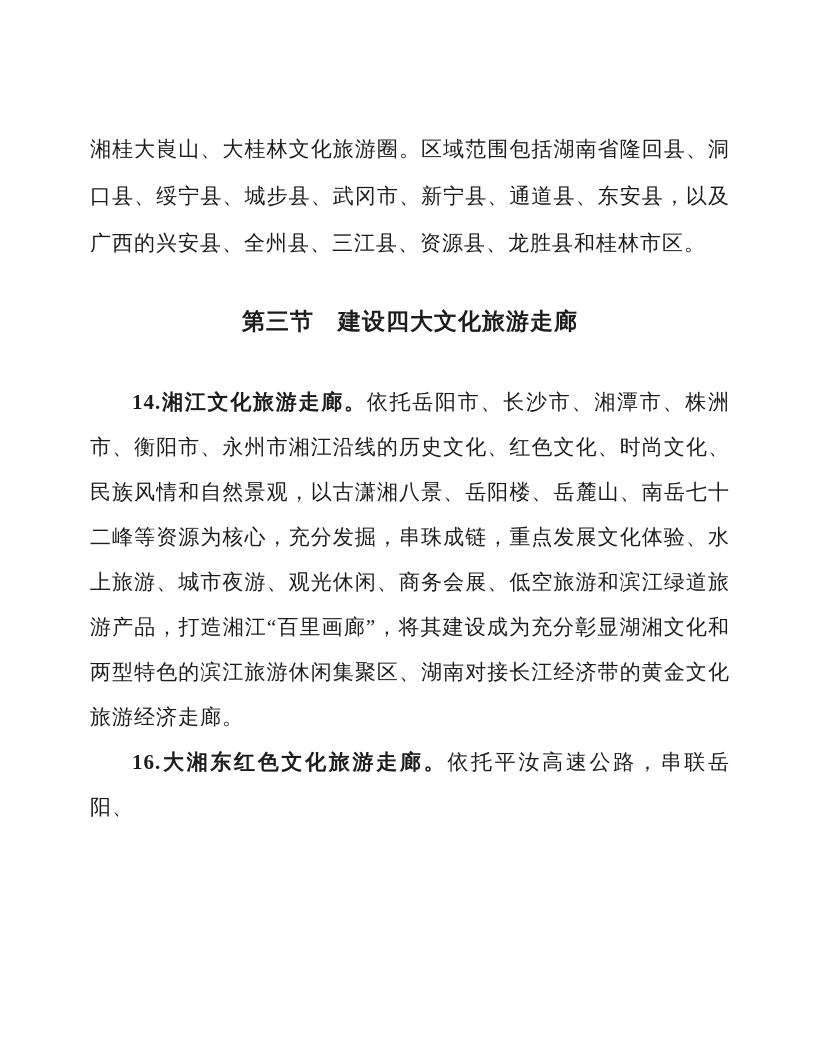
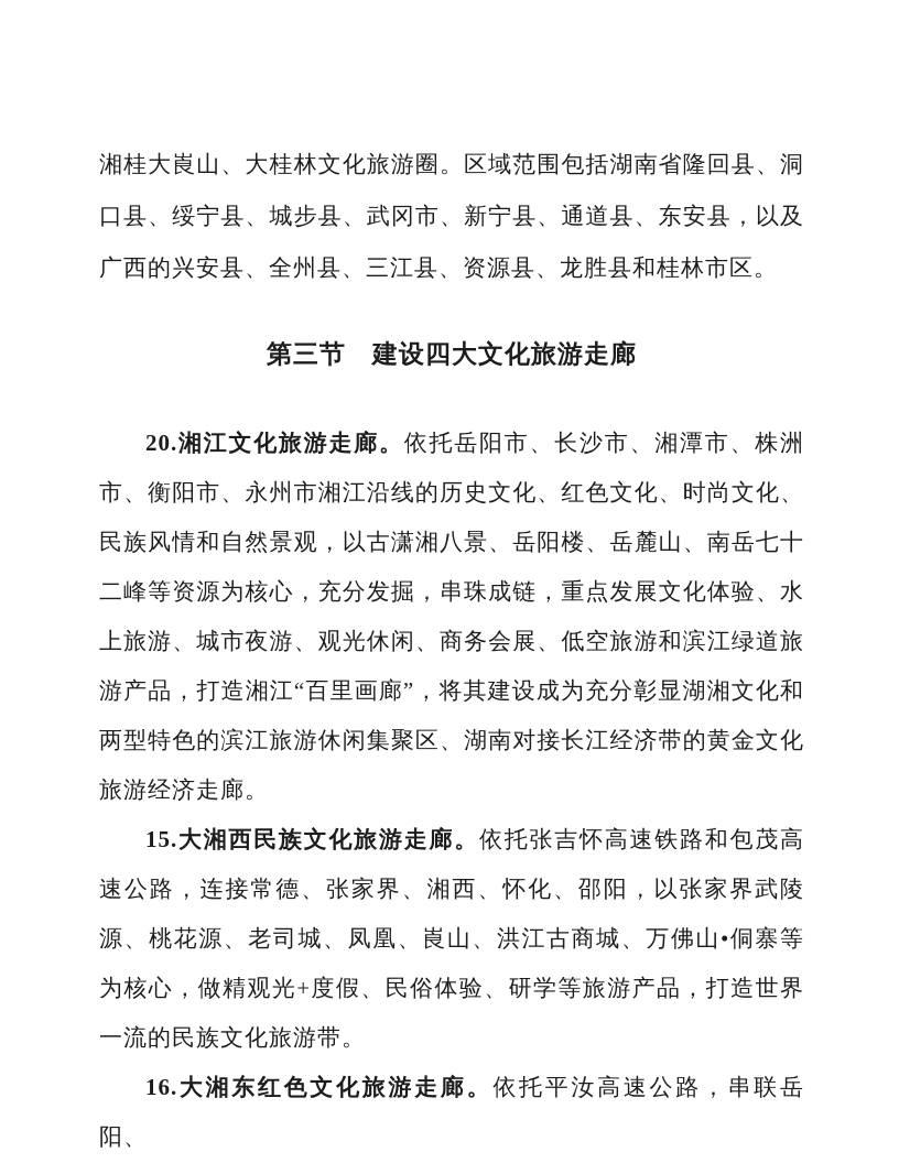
  湘桂大崀山、大桂林文化旅游圈。区域范围包括湖南省隆回县、洞口县、绥宁县、城步县、武冈市、新宁县、通道县、东安县，以及广西的兴安县、全州县、三江县、资源县、龙胜县和桂林市区。
  第三节 建设四大文化旅游走廊
- 14.湘江文化旅游走廊。依托岳阳市、长沙市、湘潭市、株洲市、衡阳市、永州市湘江沿线的历史文化、红色文化、时尚文化、民族风情和自然景观，以古潇湘八景、岳阳楼、岳麓山、南岳七十二峰等资源为核心，充分发掘，串珠成链，重点发展文化体验、水上旅游、城市夜游、观光休闲、商务会展、低空旅游和滨江绿道旅游产品，打造湘江“百里画廊”，将其建设成为充分彰显湖湘文化和两型特色的滨江旅游休闲集聚区、湖南对接长江经济带的黄金文化旅游经济走廊。
+ 20.湘江文化旅游走廊。依托岳阳市、长沙市、湘潭市、株洲市、衡阳市、永州市湘江沿线的历史文化、红色文化、时尚文化、民族风情和自然景观，以古潇湘八景、岳阳楼、岳麓山、南岳七十二峰等资源为核心，充分发掘，串珠成链，重点发展文化体验、水上旅游、城市夜游、观光休闲、商务会展、低空旅游和滨江绿道旅游产品，打造湘江“百里画廊”，将其建设成为充分彰显湖湘文化和两型特色的滨江旅游休闲集聚区、湖南对接长江经济带的黄金文化旅游经济走廊。
+ 15.大湘西民族文化旅游走廊。依托张吉怀高速铁路和包茂高速公路，连接常德、张家界、湘西、怀化、邵阳，以张家界武陵源、桃花源、老司城、凤凰、崀山、洪江古商城、万佛山•侗寨等为核心，做精观光+度假、民俗体验、研学等旅游产品，打造世界一流的民族文化旅游带。
  16.大湘东红色文化旅游走廊。依托平汝高速公路，串联岳阳、
